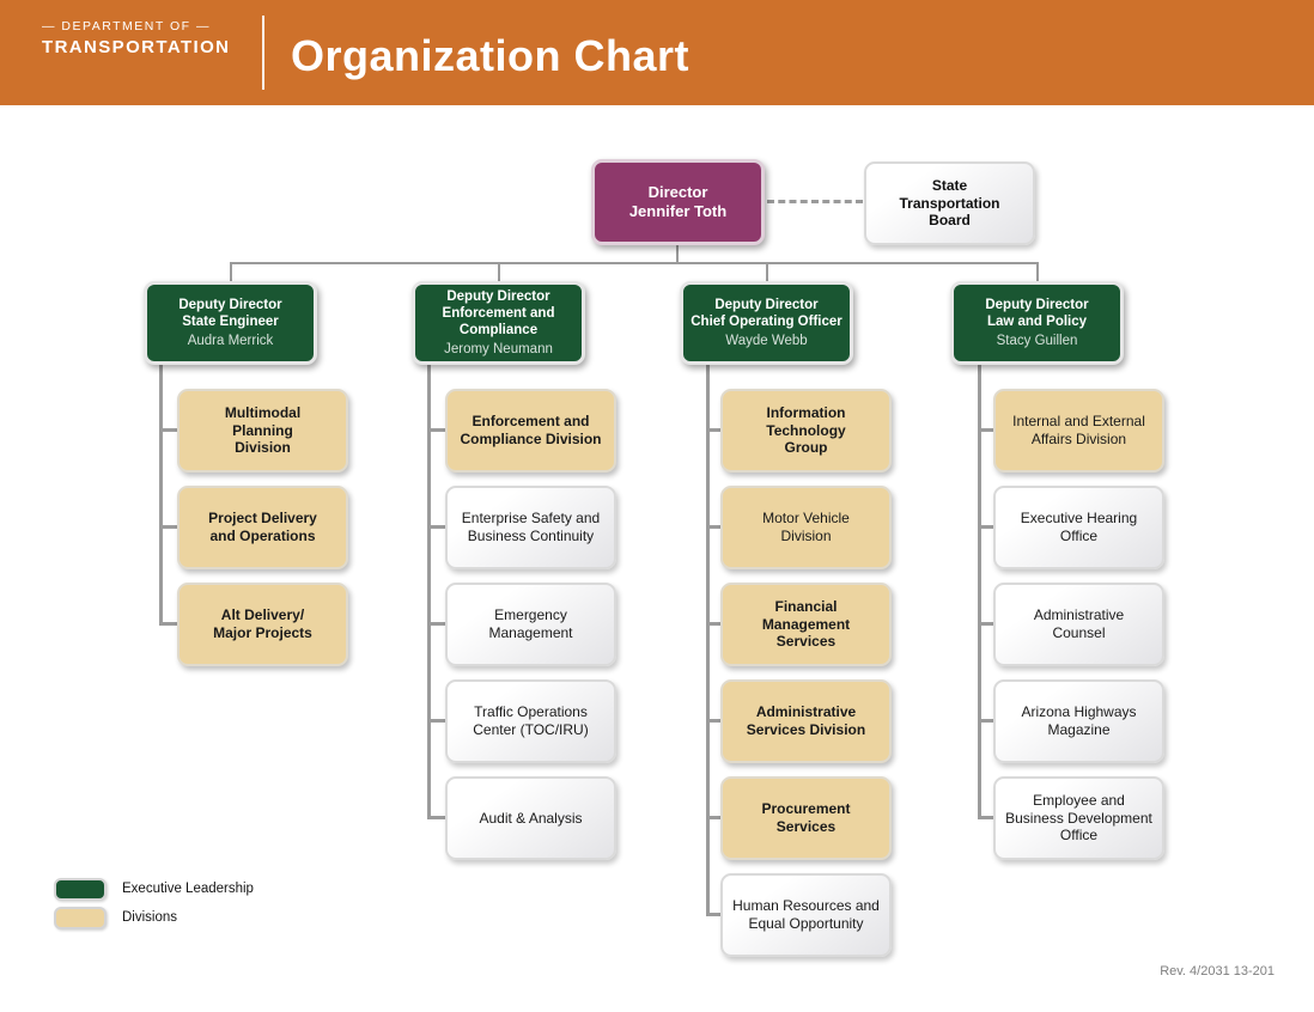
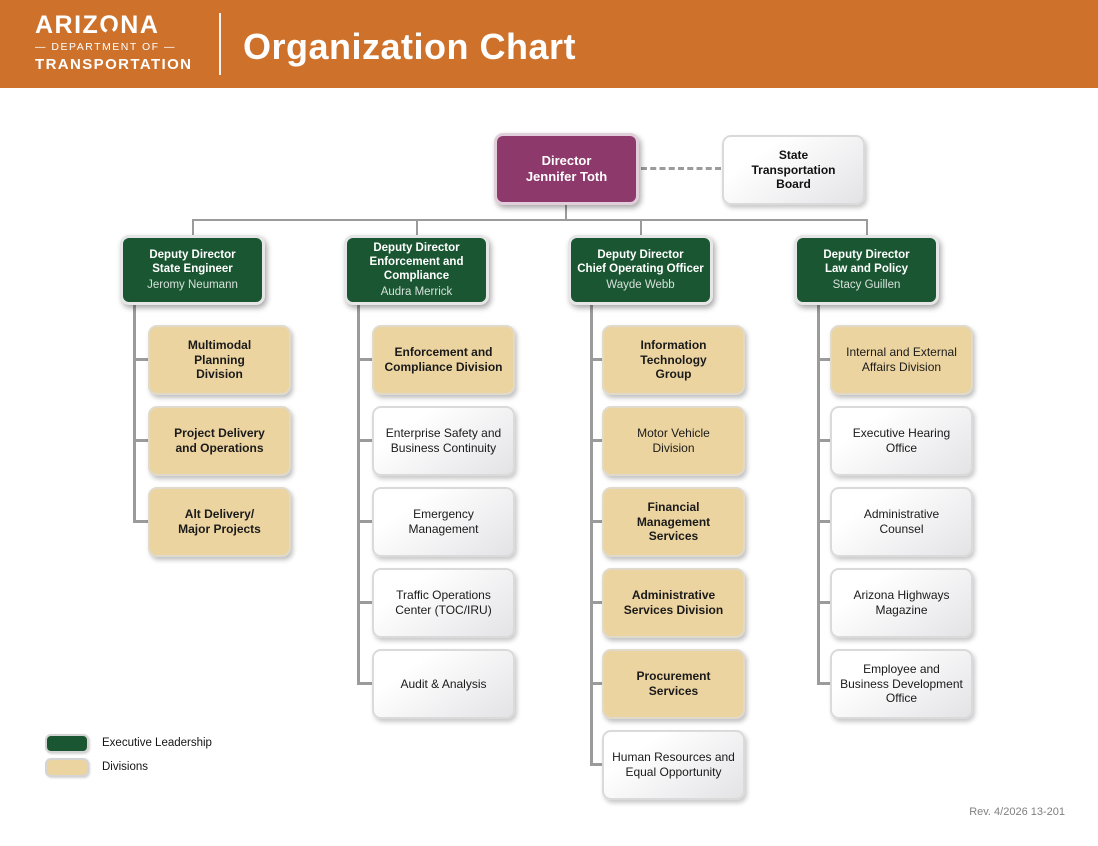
+ ARIZONA
  — DEPARTMENT OF —
  TRANSPORTATION
  Organization Chart
  Director
  Jennifer Toth
  State
  Transportation
  Board
  Deputy Director
  State Engineer
- Audra Merrick
+ Jeromy Neumann
  Multimodal
  Planning
  Division
  Project Delivery
  and Operations
  Alt Delivery/
  Major Projects
  Deputy Director
  Enforcement and
  Compliance
- Jeromy Neumann
+ Audra Merrick
  Enforcement and
  Compliance Division
  Enterprise Safety and
  Business Continuity
  Emergency
  Management
  Traffic Operations
  Center (TOC/IRU)
  Audit & Analysis
  Deputy Director
  Chief Operating Officer
  Wayde Webb
  Information
  Technology
  Group
  Motor Vehicle
  Division
  Financial
  Management
  Services
  Administrative
  Services Division
  Procurement
  Services
  Human Resources and
  Equal Opportunity
  Deputy Director
  Law and Policy
  Stacy Guillen
  Internal and External
  Affairs Division
  Executive Hearing
  Office
  Administrative
  Counsel
  Arizona Highways
  Magazine
  Employee and
  Business Development
  Office
  Executive Leadership
  Divisions
- Rev. 4/2031 13-201
+ Rev. 4/2026 13-201
